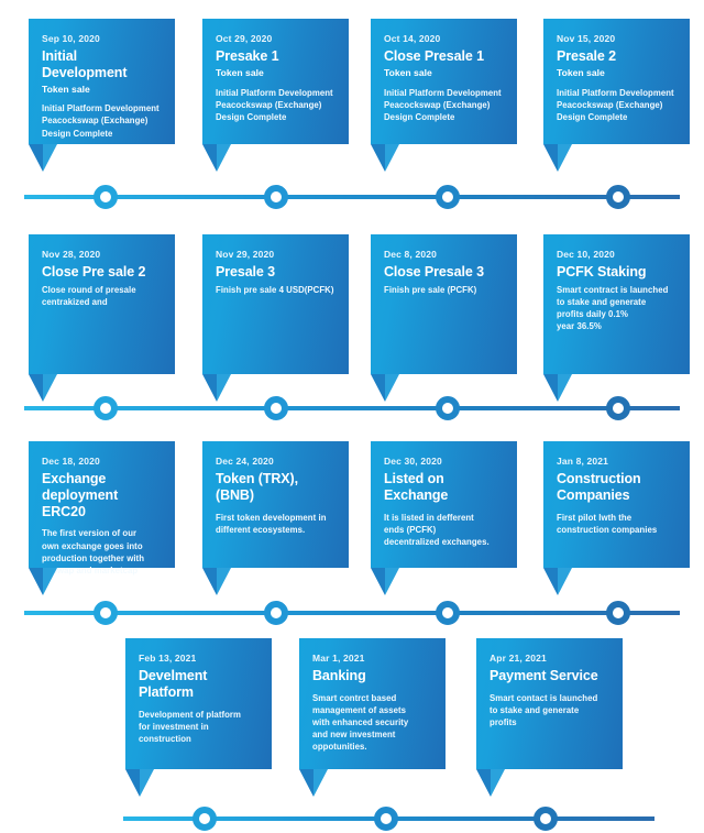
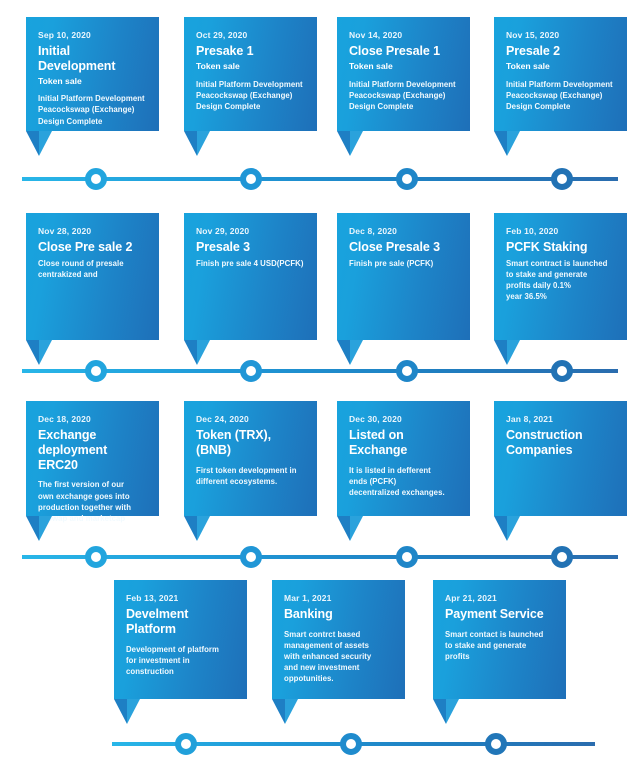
  Sep 10, 2020
  Initial Development
  Token sale
  Initial Platform Development
  Peacockswap (Exchange)
  Design Complete
  Oct 29, 2020
  Presake 1
  Token sale
  Initial Platform Development
  Peacockswap (Exchange)
  Design Complete
- Oct 14, 2020
+ Nov 14, 2020
  Close Presale 1
  Token sale
  Initial Platform Development
  Peacockswap (Exchange)
  Design Complete
  Nov 15, 2020
  Presale 2
  Token sale
  Initial Platform Development
  Peacockswap (Exchange)
  Design Complete
  Nov 28, 2020
  Close Pre sale 2
  Close round of presale
  centrakized and
  Nov 29, 2020
  Presale 3
  Finish pre sale 4 USD(PCFK)
  Dec 8, 2020
  Close Presale 3
  Finish pre sale (PCFK)
- Dec 10, 2020
+ Feb 10, 2020
  PCFK Staking
  Smart contract is launched
  to stake and generate
  profits daily 0.1%
  year 36.5%
  Dec 18, 2020
  Exchange deployment ERC20
  The first version of our
  own exchange goes into
  production together with
  wap and marketcap
  Dec 24, 2020
  Token (TRX), (BNB)
  First token development in
  different ecosystems.
  Dec 30, 2020
  Listed on Exchange
  It is listed in defferent
  ends (PCFK)
  decentralized exchanges.
  Jan 8, 2021
  Construction Companies
- First pilot lwth the
- construction companies
  Feb 13, 2021
  Develment Platform
  Development of platform
  for investment in
  construction
  Mar 1, 2021
  Banking
  Smart contrct based
  management of assets
  with enhanced security
  and new investment
  oppotunities.
  Apr 21, 2021
  Payment Service
  Smart contact is launched
  to stake and generate
  profits
